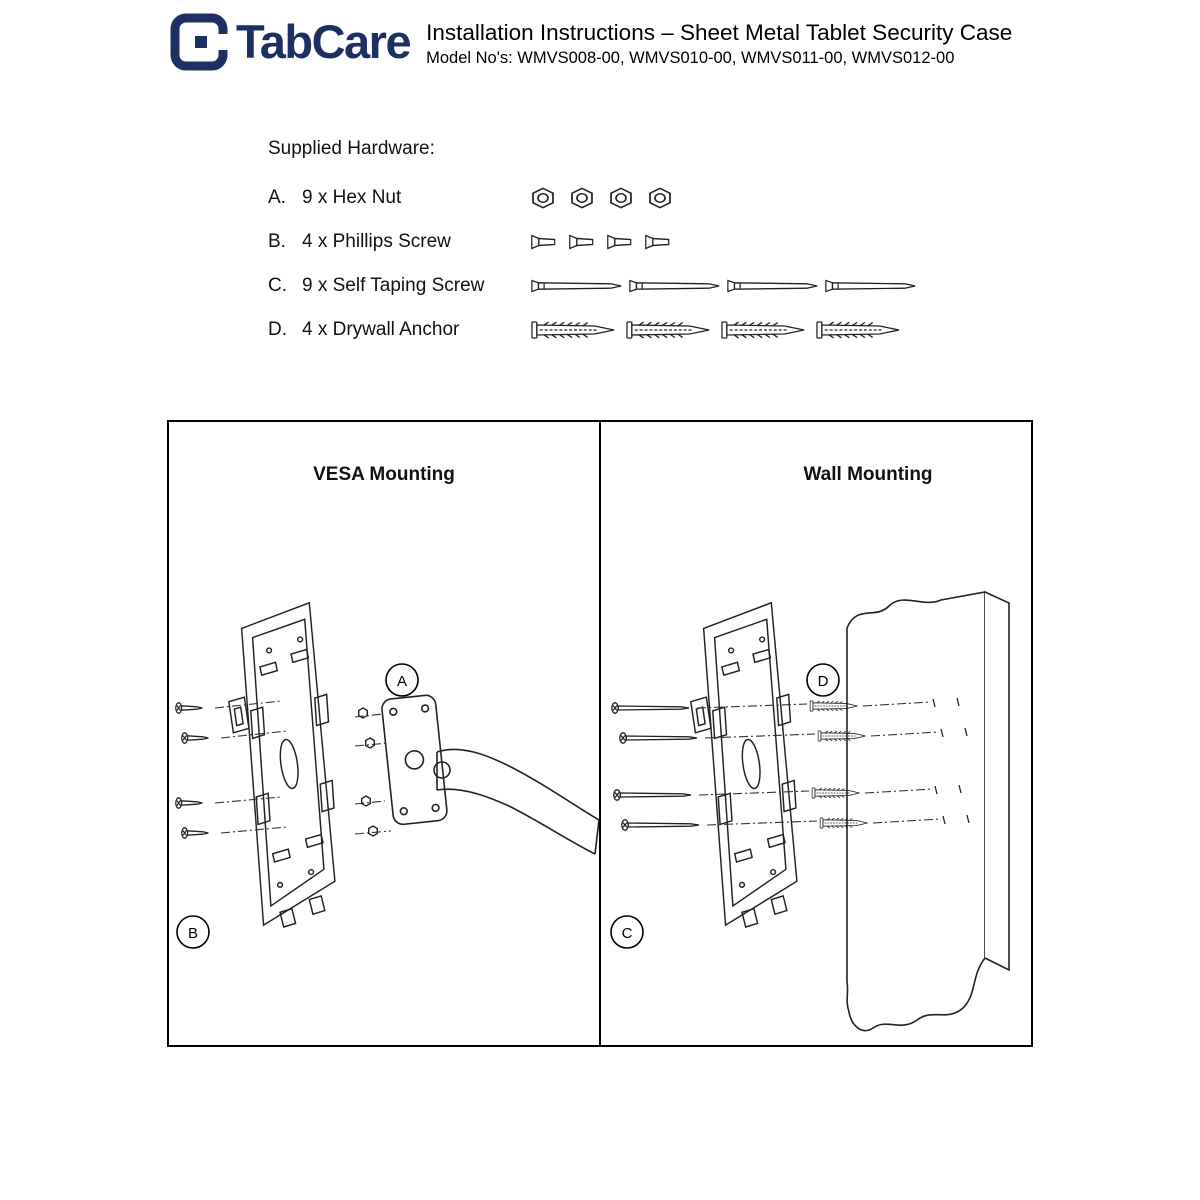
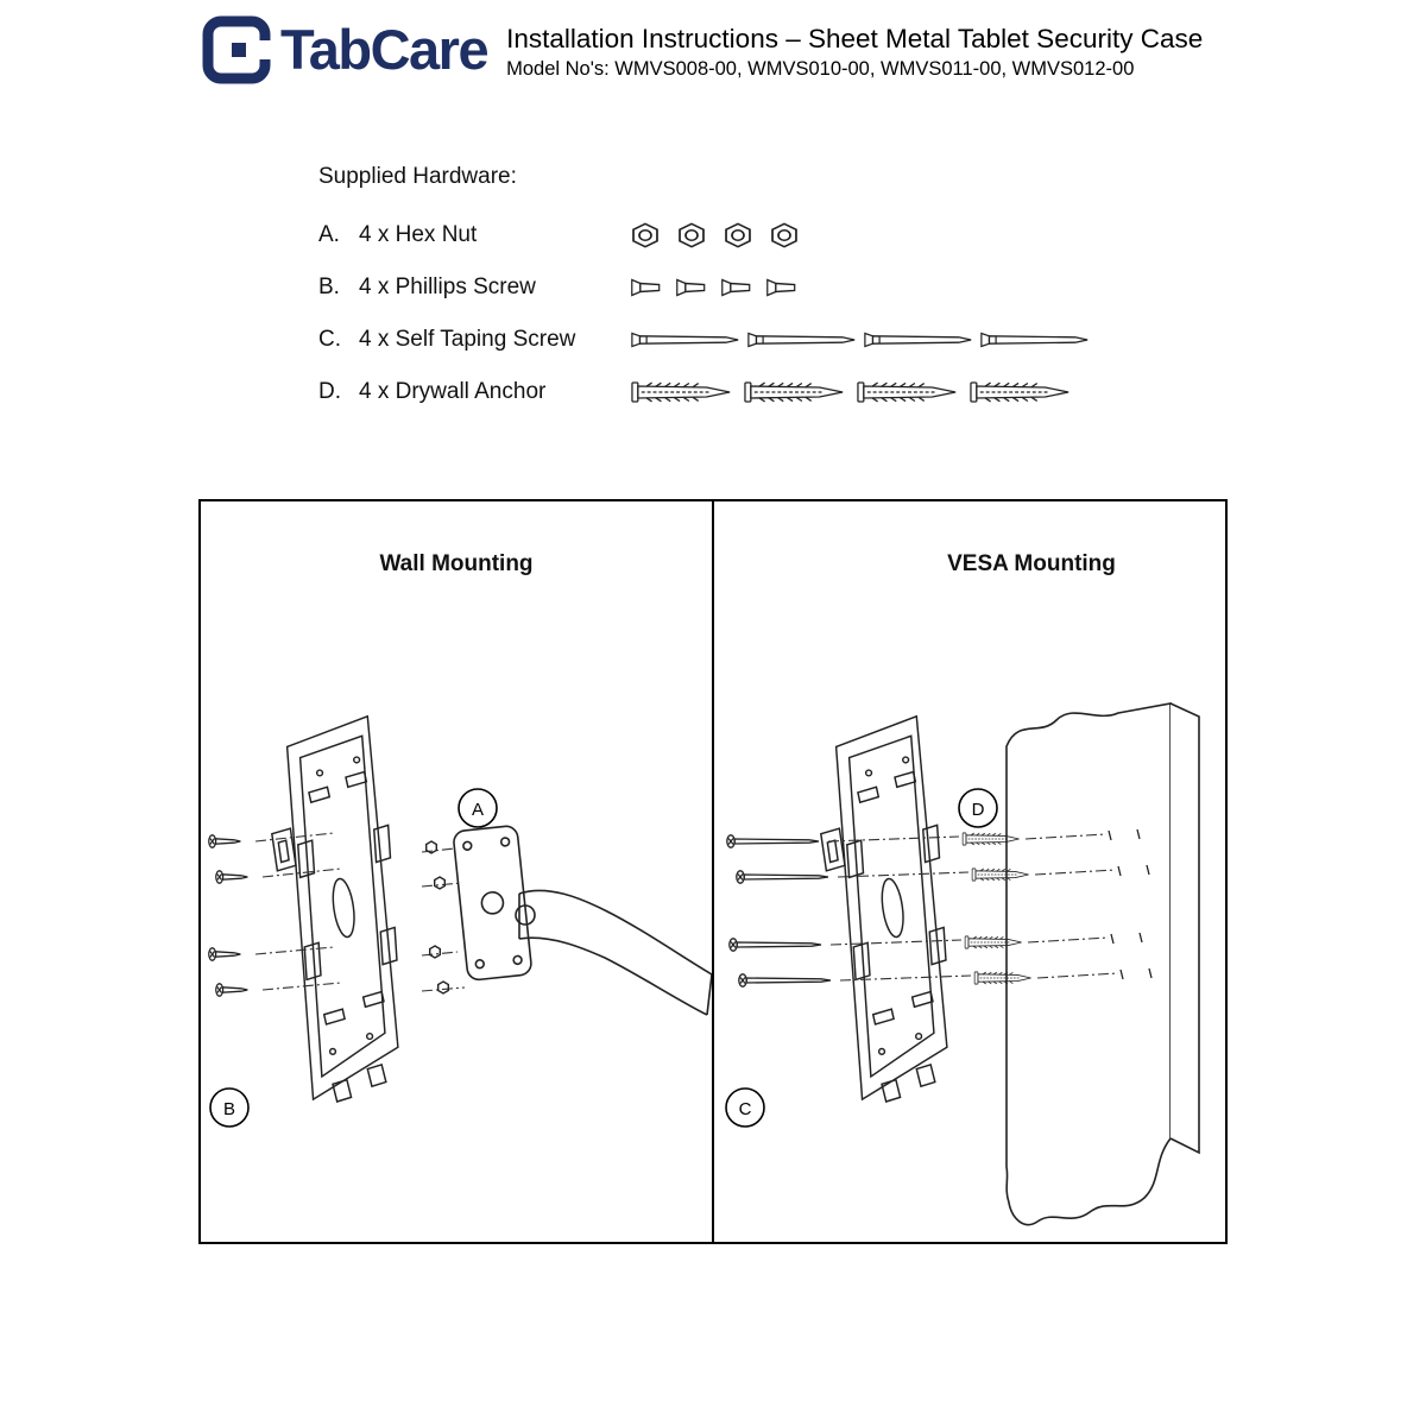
  TabCare
  Installation Instructions – Sheet Metal Tablet Security Case
  Model No's: WMVS008-00, WMVS010-00, WMVS011-00, WMVS012-00
  Supplied Hardware:
  A.
- 9 x Hex Nut
+ 4 x Hex Nut
  B.
  4 x Phillips Screw
  C.
- 9 x Self Taping Screw
+ 4 x Self Taping Screw
  D.
  4 x Drywall Anchor
- VESA Mounting
+ Wall Mounting
  A
  B
- Wall Mounting
+ VESA Mounting
  D
  C
